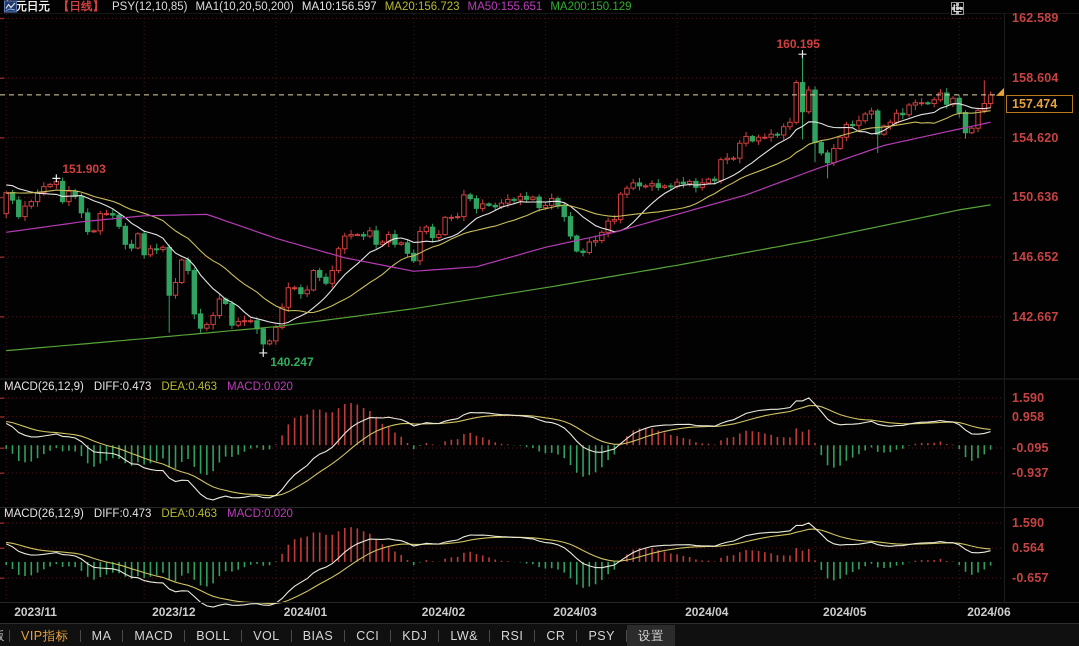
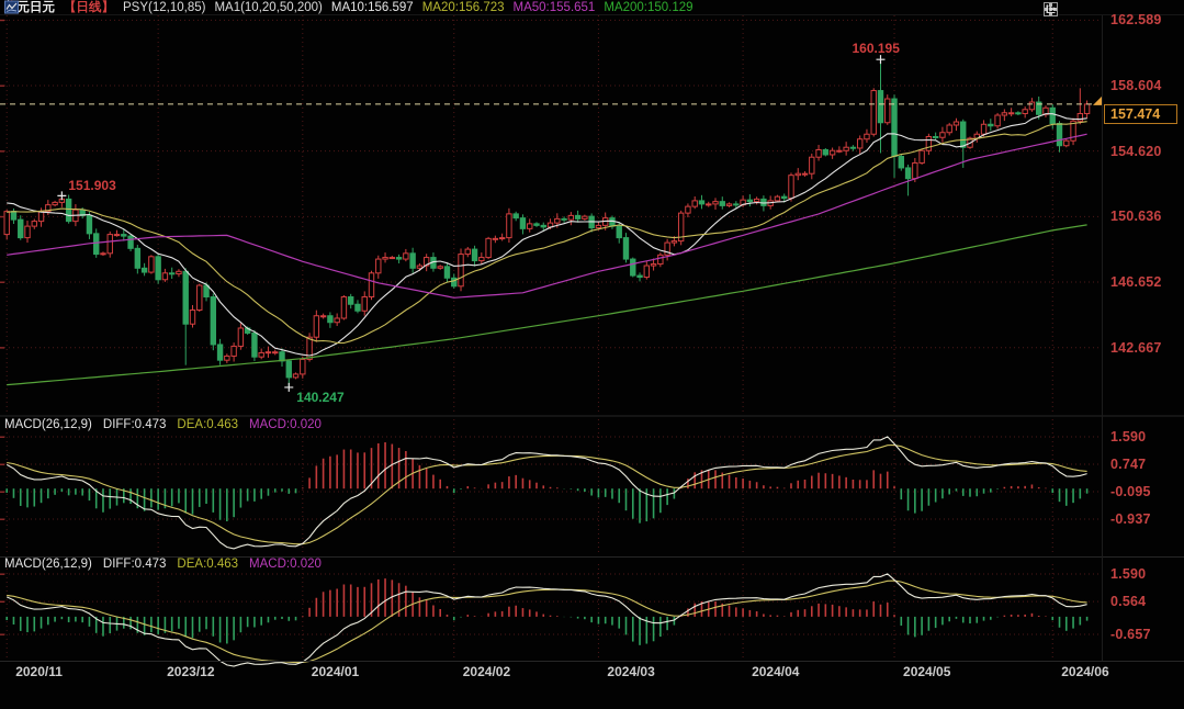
  元日元
  【日线】
  PSY(12,10,85)
  MA1(10,20,50,200)
  MA10:156.597
  MA20:156.723
  MA50:155.651
  MA200:150.129
  157.474
  MACD(26,12,9)
  DIFF:0.473
  DEA:0.463
  MACD:0.020
  MACD(26,12,9)
  DIFF:0.473
  DEA:0.463
  MACD:0.020
  162.589
  158.604
  154.620
  150.636
  146.652
  142.667
  1.590
- 0.958
+ 0.747
  -0.095
  -0.937
  1.590
  0.564
  -0.657
- 2023/11
+ 2020/11
  2023/12
  2024/01
  2024/02
  2024/03
  2024/04
  2024/05
  2024/06
  151.903
  160.195
  140.247
- VIP指标
- MA
- MACD
- BOLL
- VOL
- BIAS
- CCI
- KDJ
- LW&
- RSI
- CR
- PSY
- 设置
